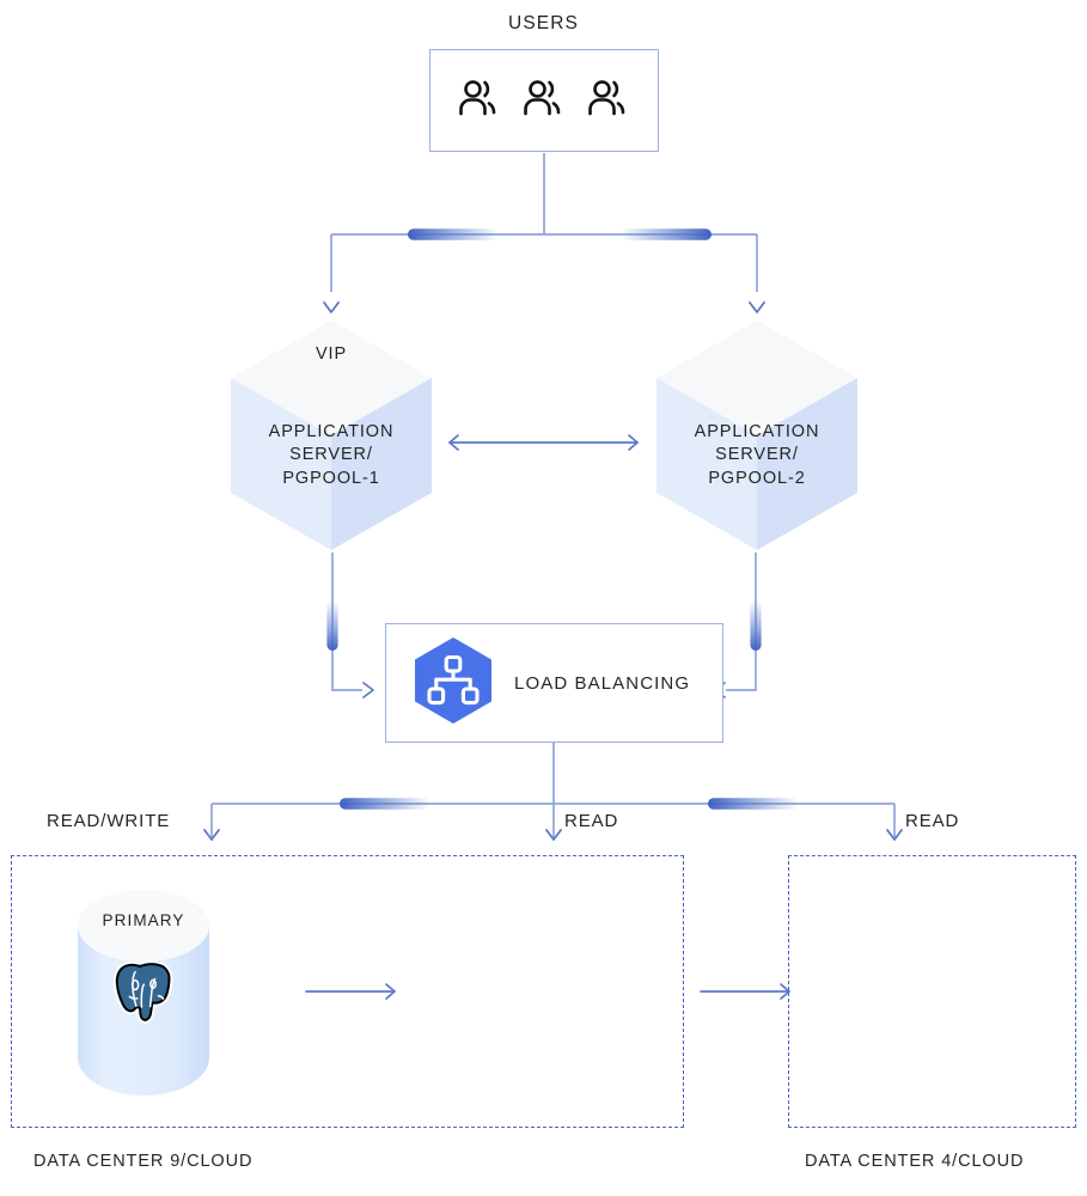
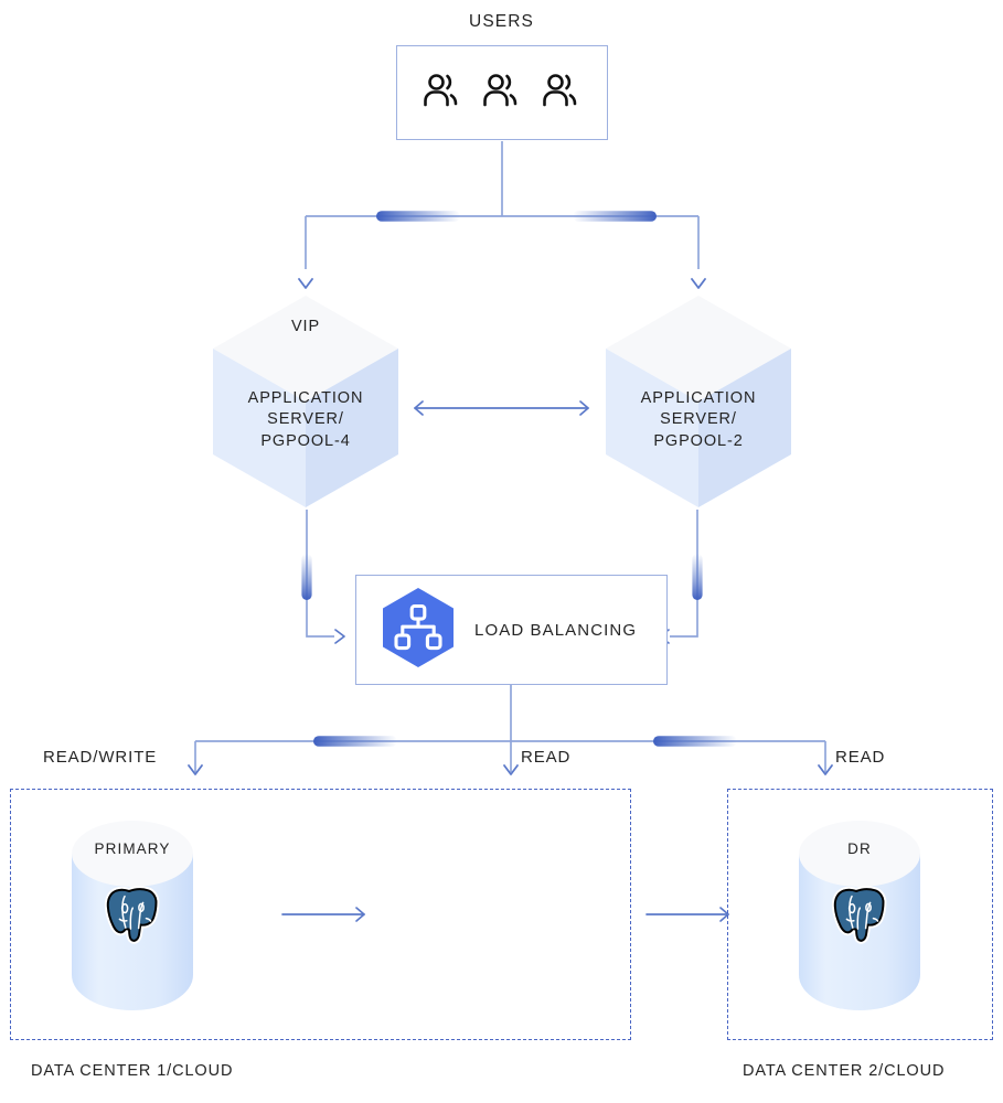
  USERS
  VIP
  APPLICATION
  SERVER/
- PGPOOL-1
+ PGPOOL-4
  APPLICATION
  SERVER/
  PGPOOL-2
  LOAD BALANCING
  READ/WRITE
  READ
  READ
- DATA CENTER 9/CLOUD
+ DATA CENTER 1/CLOUD
  PRIMARY
- DATA CENTER 4/CLOUD
+ DATA CENTER 2/CLOUD
+ DR
